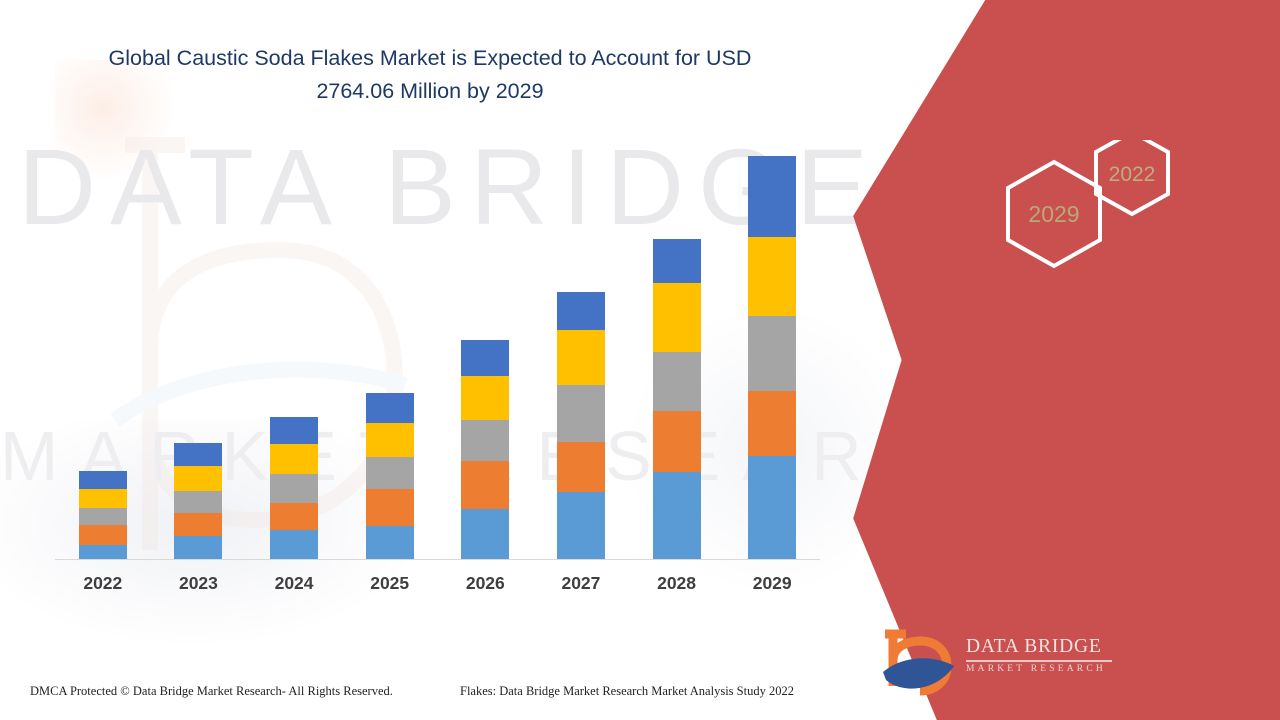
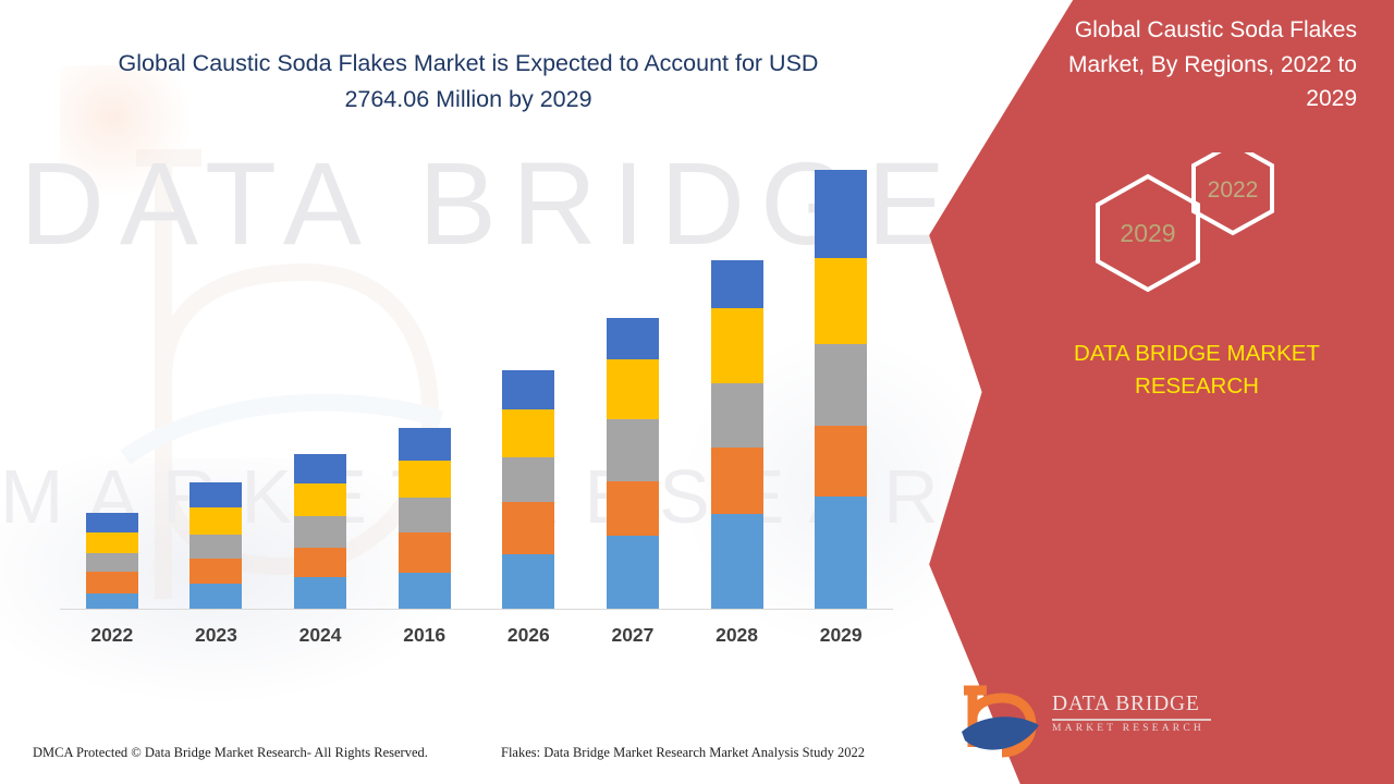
  DATA BRIDGE
  Global Caustic Soda Flakes Market is Expected to Account for USD 2764.06 Million by 2029
  2022
  2023
  2024
- 2025
+ 2016
  2026
  2027
  2028
  2029
  DMCA Protected © Data Bridge Market Research- All Rights Reserved.
  Flakes: Data Bridge Market Research Market Analysis Study 2022
+ Global Caustic Soda Flakes Market, By Regions, 2022 to 2029
  2029
  2022
+ DATA BRIDGE MARKET RESEARCH
  DATA BRIDGE
  MARKET RESEARCH
